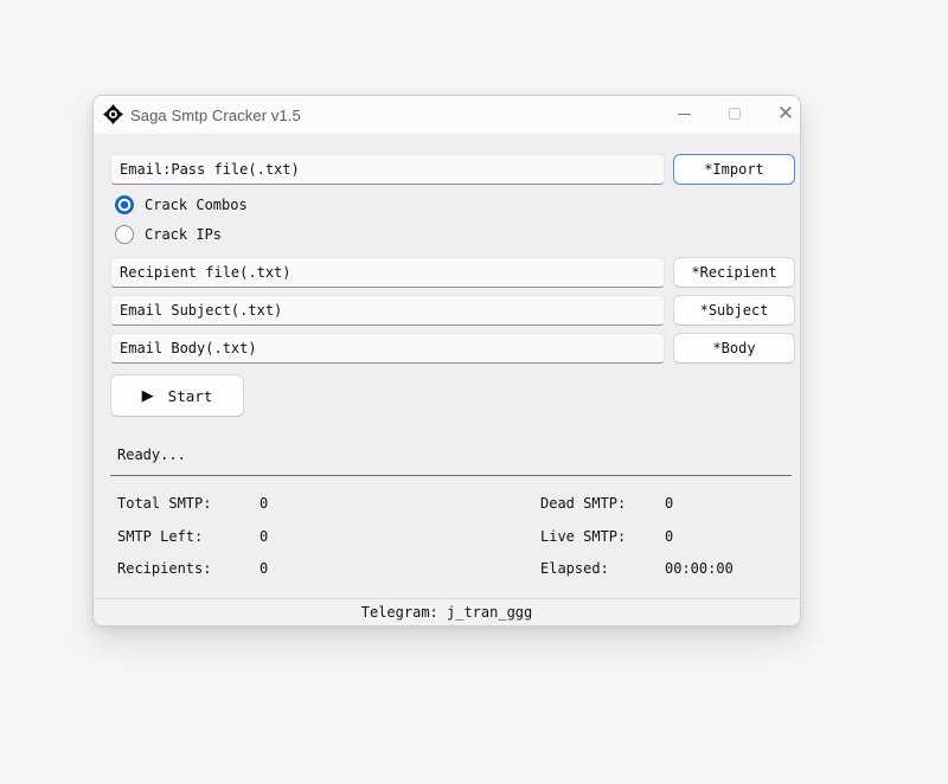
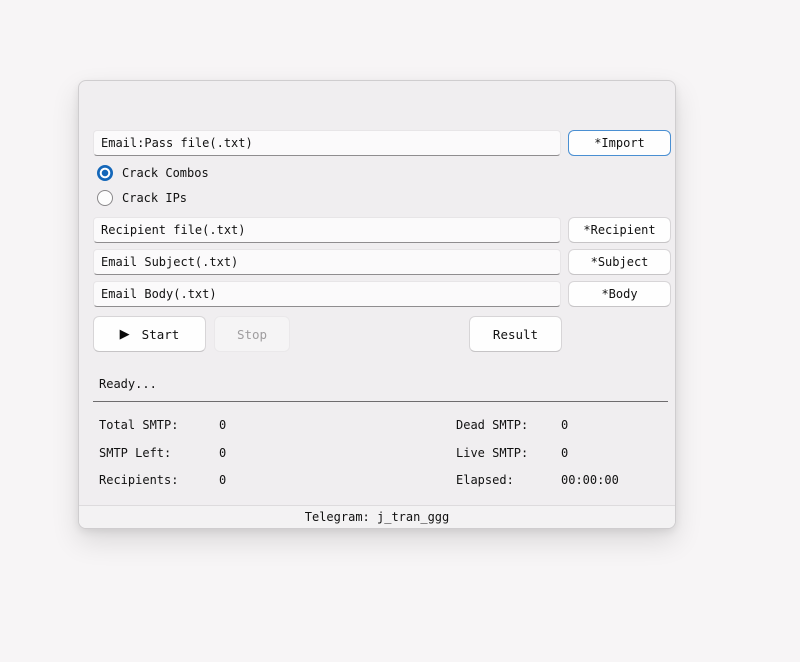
- Saga Smtp Cracker v1.5
- ✕
  Email:Pass file(.txt)
  *Import
  Crack Combos
  Crack IPs
  Recipient file(.txt)
  *Recipient
  Email Subject(.txt)
  *Subject
  Email Body(.txt)
  *Body
  ▶
  Start
+ Stop
+ Result
  Ready...
  Total SMTP:
  0
  SMTP Left:
  0
  Recipients:
  0
  Dead SMTP:
  0
  Live SMTP:
  0
  Elapsed:
  00:00:00
  Telegram: j_tran_ggg
